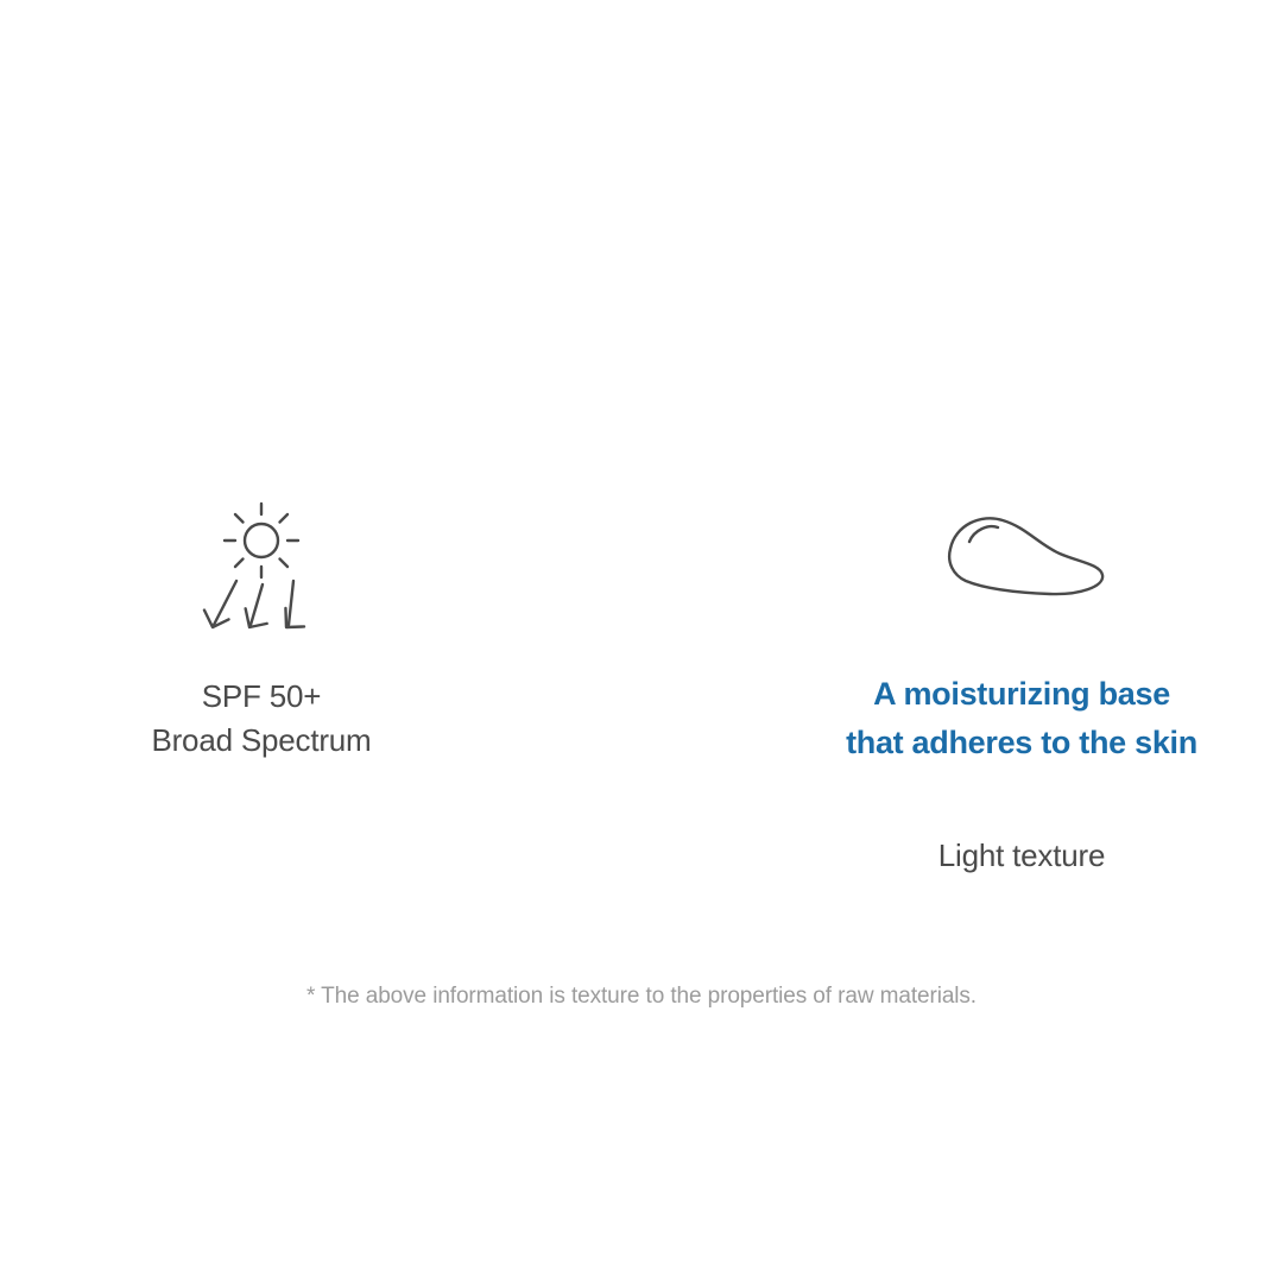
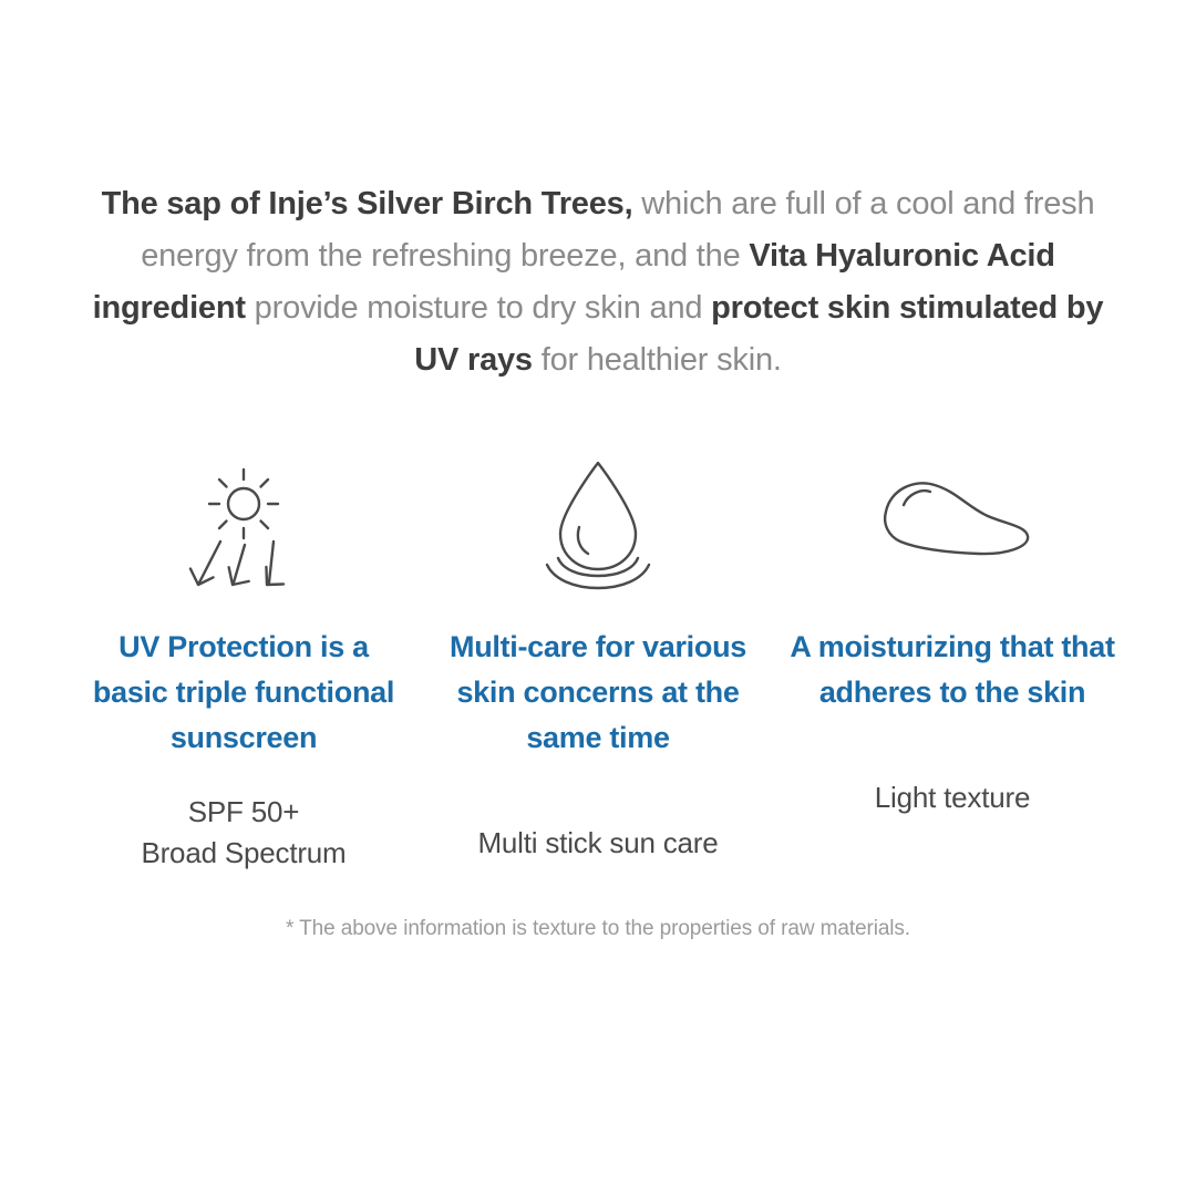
+ The sap of Inje’s Silver Birch Trees, which are full of a cool and fresh energy from the refreshing breeze, and the Vita Hyaluronic Acid ingredient provide moisture to dry skin and protect skin stimulated by UV rays for healthier skin.
+ UV Protection is a basic triple functional sunscreen
  SPF 50+
  Broad Spectrum
+ Multi-care for various skin concerns at the same time
+ Multi stick sun care
- A moisturizing base that adheres to the skin
+ A moisturizing that that adheres to the skin
  Light texture
  * The above information is texture to the properties of raw materials.
